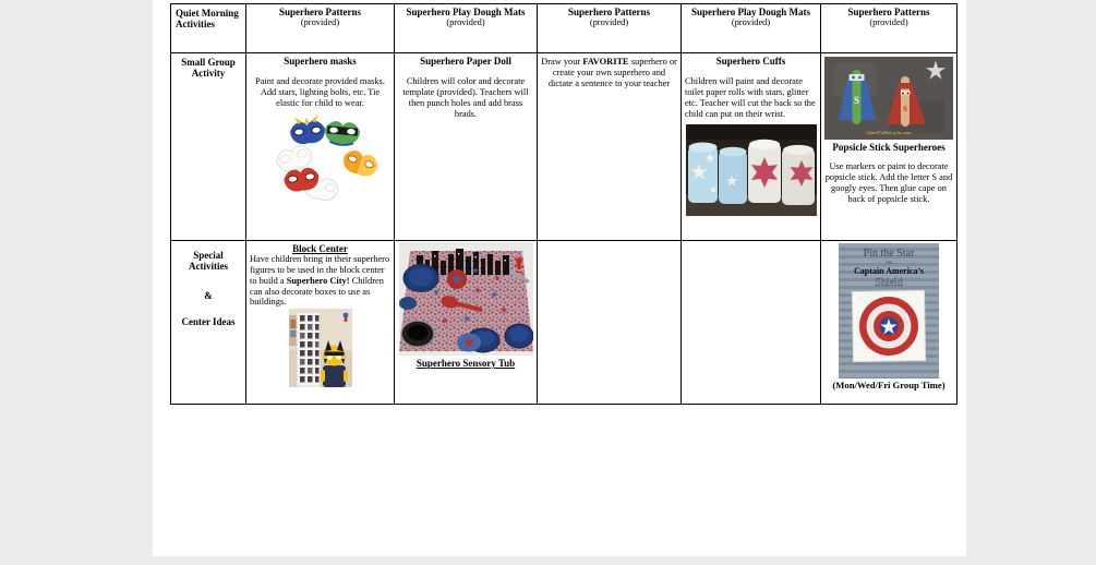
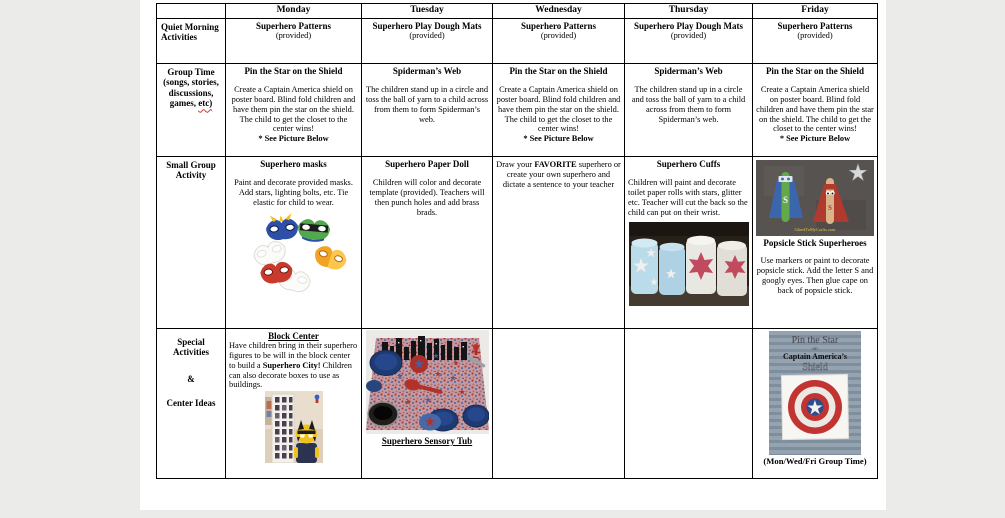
+ 	Monday	Tuesday	Wednesday	Thursday	Friday
  Quiet Morning Activities	Superhero Patterns (provided)	Superhero Play Dough Mats (provided)	Superhero Patterns (provided)	Superhero Play Dough Mats (provided)	Superhero Patterns (provided)
+ Group Time (songs, stories, discussions, games, etc)	Pin the Star on the Shield Create a Captain America shield on poster board. Blind fold children and have them pin the star on the shield. The child to get the closet to the center wins! * See Picture Below	Spiderman’s Web The children stand up in a circle and toss the ball of yarn to a child across from them to form Spiderman’s web.	Pin the Star on the Shield Create a Captain America shield on poster board. Blind fold children and have them pin the star on the shield. The child to get the closet to the center wins! * See Picture Below	Spiderman’s Web The children stand up in a circle and toss the ball of yarn to a child across from them to form Spiderman’s web.	Pin the Star on the Shield Create a Captain America shield on poster board. Blind fold children and have them pin the star on the shield. The child to get the closet to the center wins! * See Picture Below
  Small Group Activity	Superhero masks Paint and decorate provided masks. Add stars, lighting bolts, etc. Tie elastic for child to wear.	Superhero Paper Doll Children will color and decorate template (provided). Teachers will then punch holes and add brass brads.	Draw your FAVORITE superhero or create your own superhero and dictate a sentence to your teacher	Superhero Cuffs Children will paint and decorate toilet paper rolls with stars, glitter etc. Teacher will cut the back so the child can put on their wrist.	S S Popsicle Stick Superheroes Use markers or paint to decorate popsicle stick. Add the letter S and googly eyes. Then glue cape on back of popsicle stick.
- Special Activities & Center Ideas	Block Center Have children bring in their superhero figures to be used in the block center to build a Superhero City! Children can also decorate boxes to use as buildings.	Superhero Sensory Tub			Pin the Star Captain America’s Shield (Mon/Wed/Fri Group Time)
+ Special Activities & Center Ideas	Block Center Have children bring in their superhero figures to be will in the block center to build a Superhero City! Children can also decorate boxes to use as buildings.	Superhero Sensory Tub			Pin the Star Captain America’s Shield (Mon/Wed/Fri Group Time)
